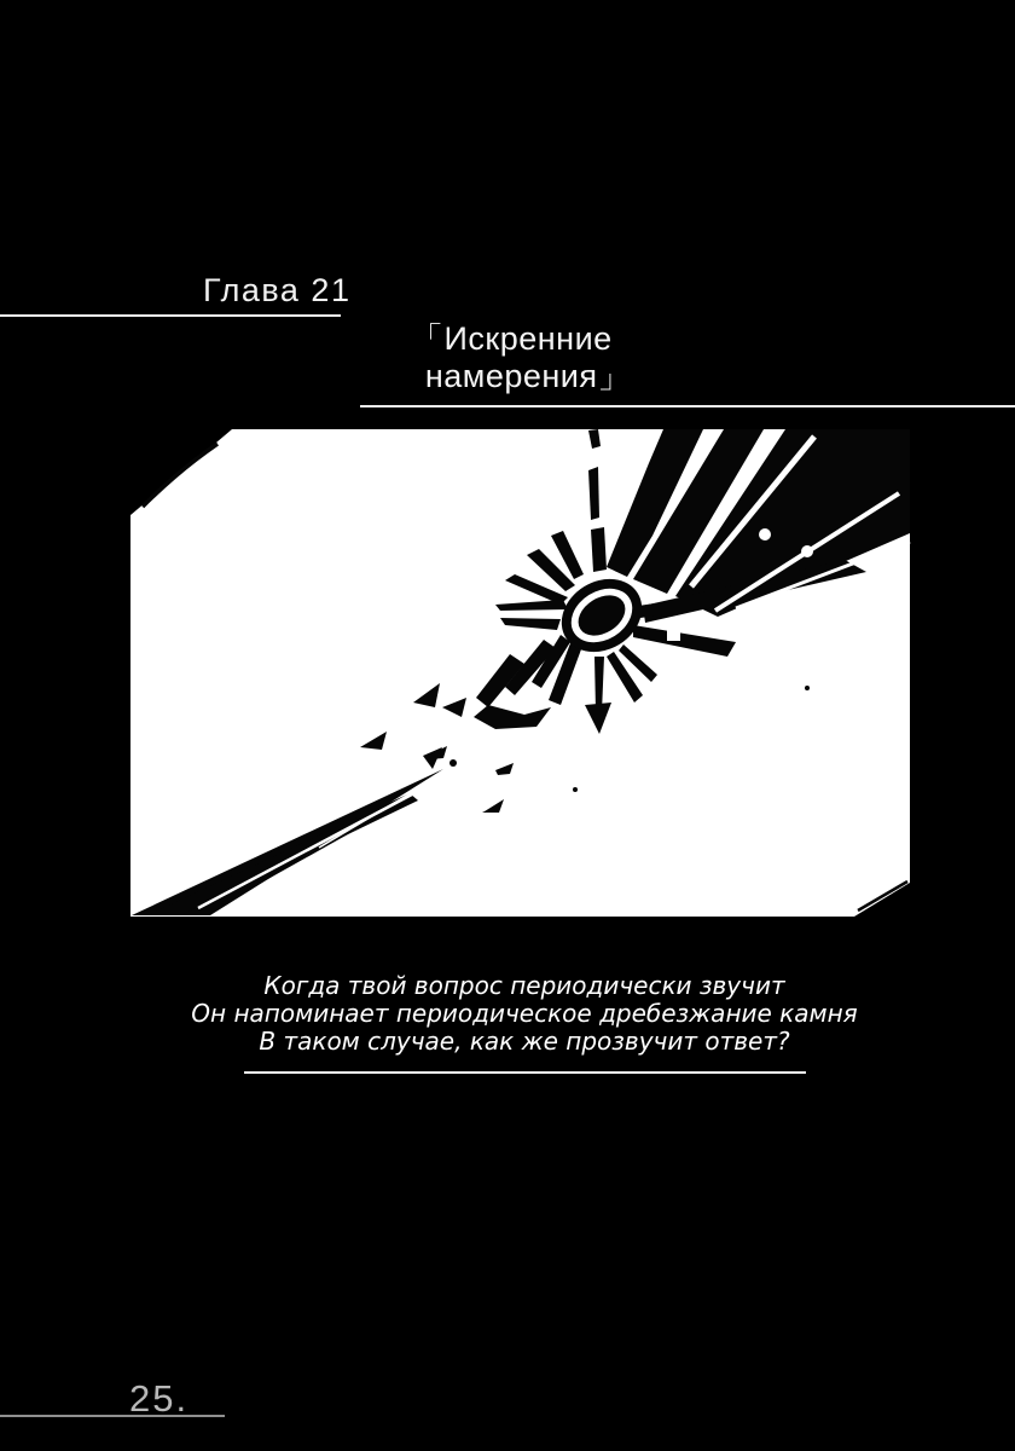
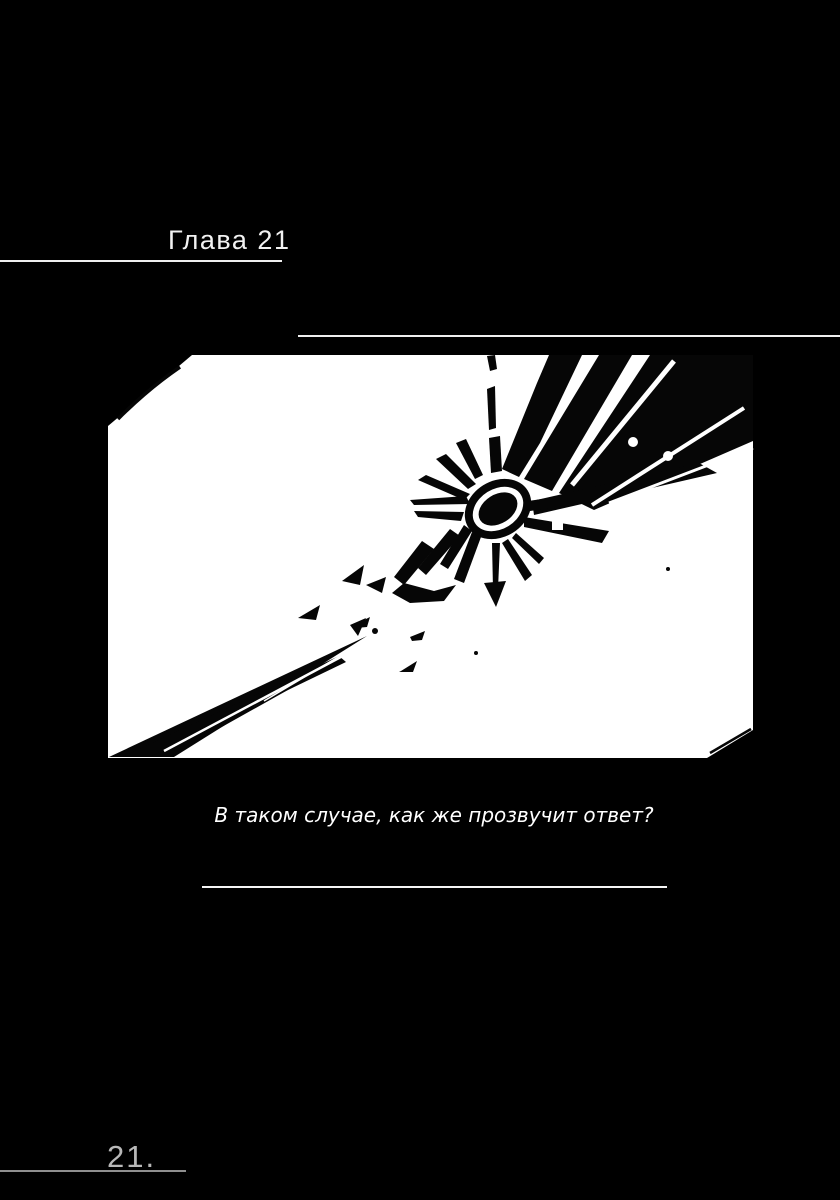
  Глава 21
- 「Искренние
- намерения」
- Когда твой вопрос периодически звучит
- Он напоминает периодическое дребезжание камня
  В таком случае, как же прозвучит ответ?
- 25.
+ 21.
